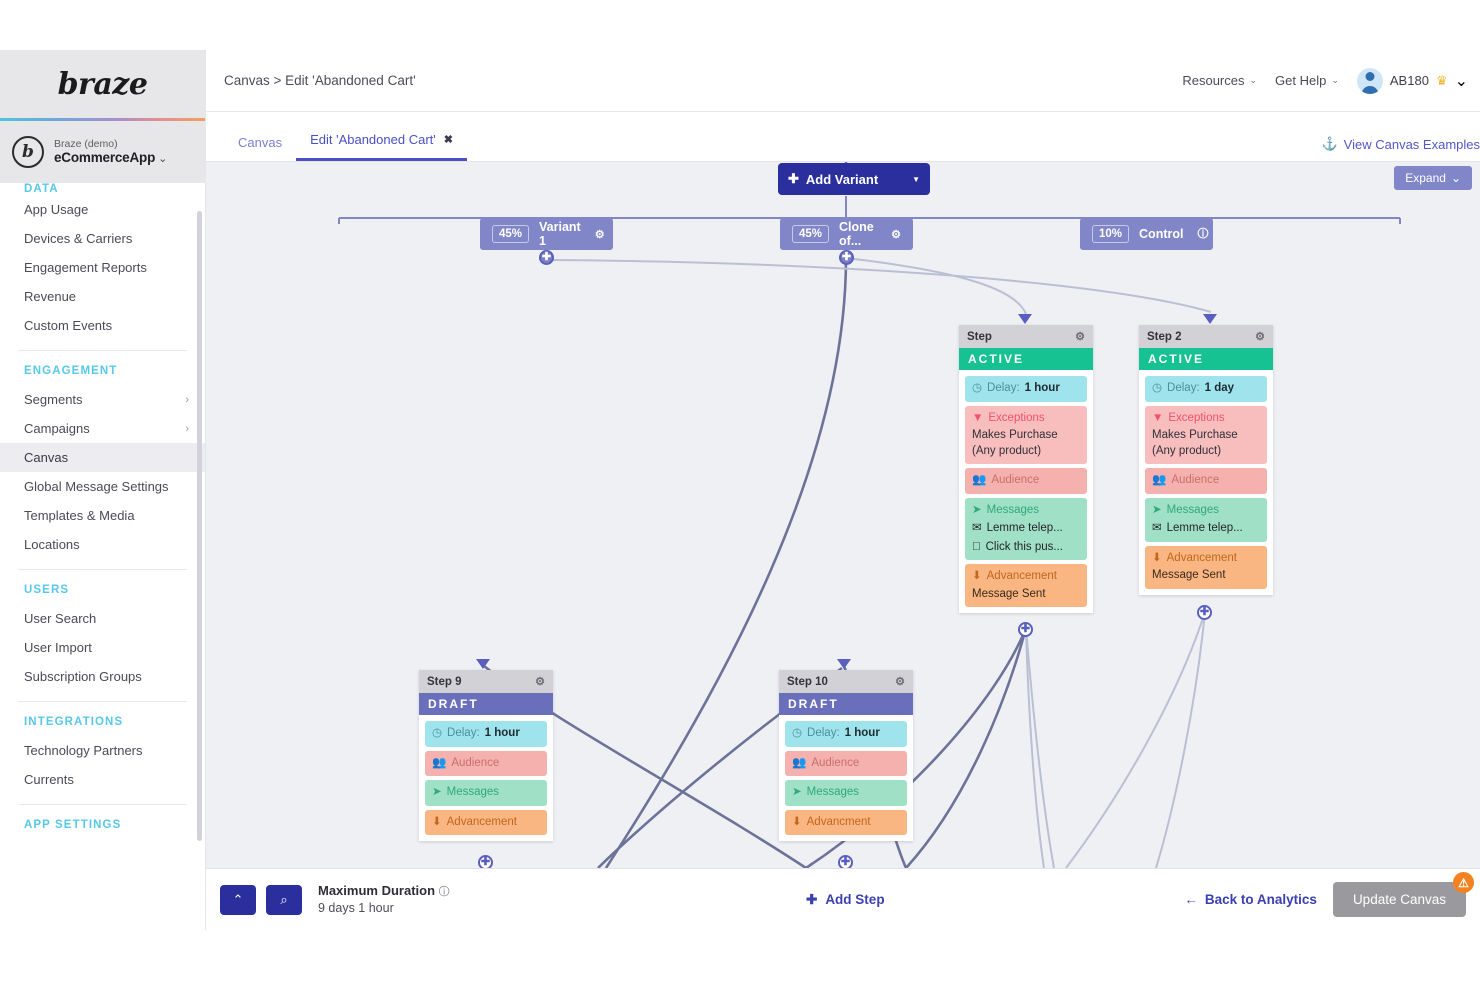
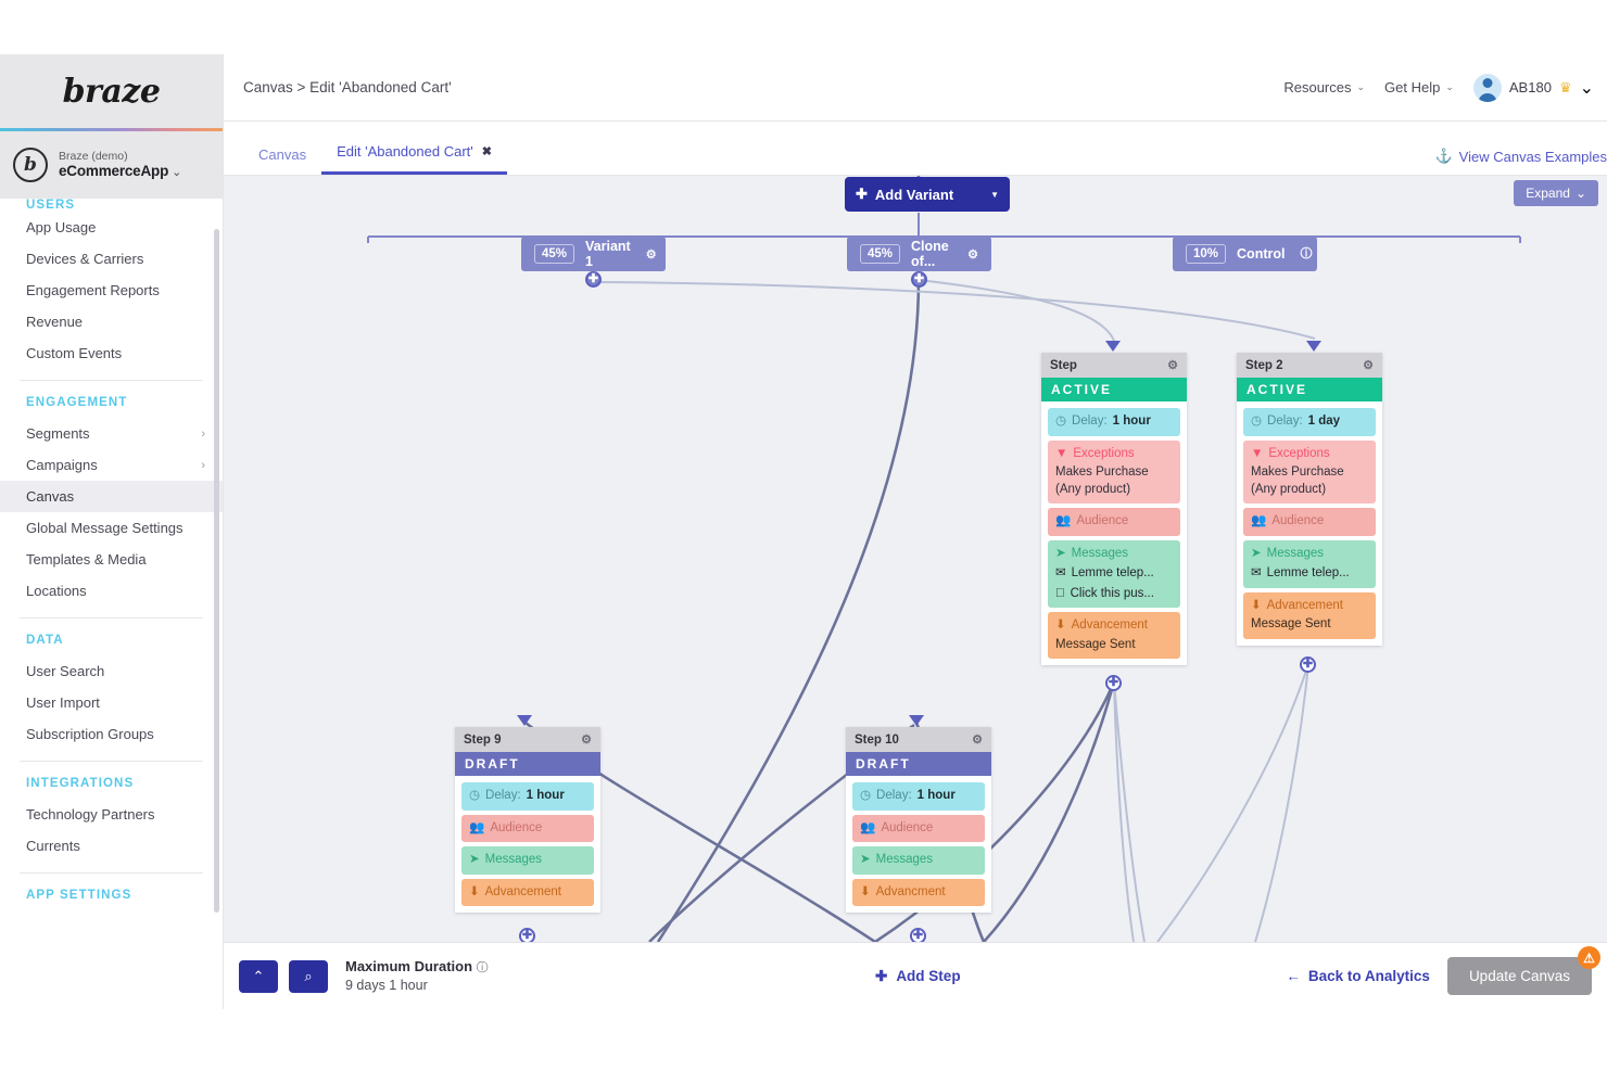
  braze
  b
  Braze (demo)
  eCommerceApp ⌄
- DATA
+ USERS
  App Usage
  Devices & Carriers
  Engagement Reports
  Revenue
  Custom Events
  ENGAGEMENT
  Segments
  ›
  Campaigns
  ›
  Canvas
  Global Message Settings
  Templates & Media
  Locations
- USERS
+ DATA
  User Search
  User Import
  Subscription Groups
  INTEGRATIONS
  Technology Partners
  Currents
  APP SETTINGS
  Canvas > Edit 'Abandoned Cart'
  Resources
  ⌄
  Get Help
  ⌄
  AB180
  ♛
  ⌄
  Canvas
  Edit 'Abandoned Cart'
  ✖
  ⚓
  View Canvas Examples
  Expand
  ⌄
  ✚
  Add Variant
  ▼
  45%
  Variant 1
  ⚙
  45%
  Clone of...
  ⚙
  10%
  Control
  ⓘ
  ✚
  ✚
  Step
  ⚙
  ACTIVE
  ◷
  Delay:
  1 hour
  ▼
  Exceptions
  Makes Purchase (Any product)
  👥
  Audience
  ➤
  Messages
  ✉
  Lemme telep...
  
  Click this pus...
  ⬇
  Advancement
  Message Sent
  ✚
  Step 2
  ⚙
  ACTIVE
  ◷
  Delay:
  1 day
  ▼
  Exceptions
  Makes Purchase (Any product)
  👥
  Audience
  ➤
  Messages
  ✉
  Lemme telep...
  ⬇
  Advancement
  Message Sent
  ✚
  Step 9
  ⚙
  DRAFT
  ◷
  Delay:
  1 hour
  👥
  Audience
  ➤
  Messages
  ⬇
  Advancement
  ✚
  Step 10
  ⚙
  DRAFT
  ◷
  Delay:
  1 hour
  👥
  Audience
  ➤
  Messages
  ⬇
  Advancment
  ✚
  ⌃
  ⌕
  Maximum Duration ⓘ
  9 days 1 hour
  ✚
  Add Step
  ←
  Back to Analytics
  Update Canvas
  ⚠
